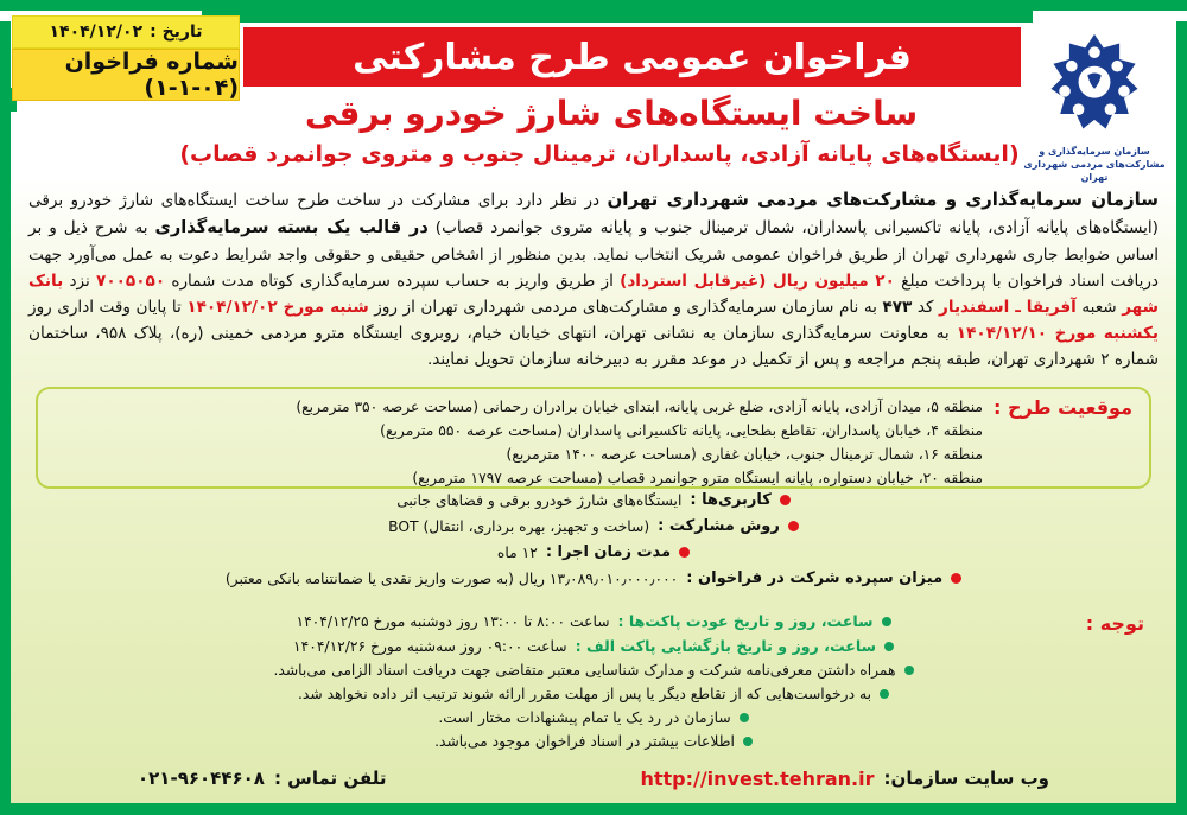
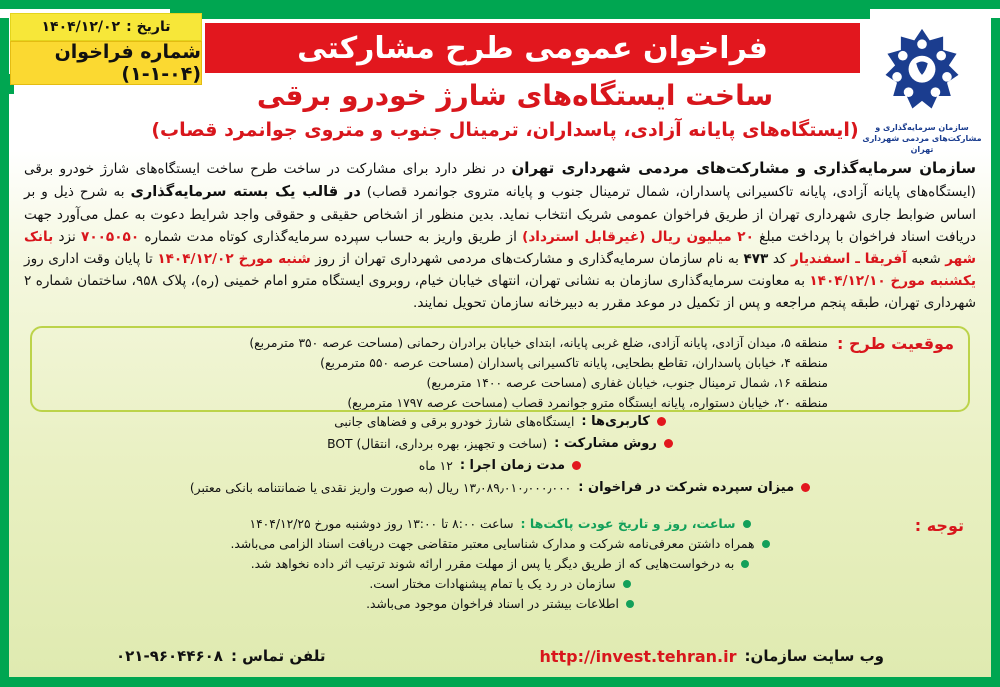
  تاریخ :
  ۱۴۰۴/۱۲/۰۲
  شماره فراخوان (۰۴-۱-۱)
  فراخوان عمومی طرح مشارکتی
  ساخت ایستگاه‌های شارژ خودرو برقی
  (ایستگاه‌های پایانه آزادی، پاسداران، ترمینال جنوب و متروی جوانمرد قصاب)
  سازمان سرمایه‌گذاری و مشارکت‌های مردمی شهرداری تهران
- سازمان سرمایه‌گذاری و مشارکت‌های مردمی شهرداری تهران در نظر دارد برای مشارکت در ساخت طرح ساخت ایستگاه‌های شارژ خودرو برقی (ایستگاه‌های پایانه آزادی، پایانه تاکسیرانی پاسداران، شمال ترمینال جنوب و پایانه متروی جوانمرد قصاب) در قالب یک بسته سرمایه‌گذاری به شرح ذیل و بر اساس ضوابط جاری شهرداری تهران از طریق فراخوان عمومی شریک انتخاب نماید. بدین منظور از اشخاص حقیقی و حقوقی واجد شرایط دعوت به عمل می‌آورد جهت دریافت اسناد فراخوان با پرداخت مبلغ ۲۰ میلیون ریال (غیرقابل استرداد) از طریق واریز به حساب سپرده سرمایه‌گذاری کوتاه مدت شماره ۷۰۰۵۰۵۰ نزد بانک شهر شعبه آفریقا ـ اسفندیار کد ۴۷۳ به نام سازمان سرمایه‌گذاری و مشارکت‌های مردمی شهرداری تهران از روز شنبه مورخ ۱۴۰۴/۱۲/۰۲ تا پایان وقت اداری روز یکشنبه مورخ ۱۴۰۴/۱۲/۱۰ به معاونت سرمایه‌گذاری سازمان به نشانی تهران، انتهای خیابان خیام، روبروی ایستگاه مترو مردمی خمینی (ره)، پلاک ۹۵۸، ساختمان شماره ۲ شهرداری تهران، طبقه پنجم مراجعه و پس از تکمیل در موعد مقرر به دبیرخانه سازمان تحویل نمایند.
+ سازمان سرمایه‌گذاری و مشارکت‌های مردمی شهرداری تهران در نظر دارد برای مشارکت در ساخت طرح ساخت ایستگاه‌های شارژ خودرو برقی (ایستگاه‌های پایانه آزادی، پایانه تاکسیرانی پاسداران، شمال ترمینال جنوب و پایانه متروی جوانمرد قصاب) در قالب یک بسته سرمایه‌گذاری به شرح ذیل و بر اساس ضوابط جاری شهرداری تهران از طریق فراخوان عمومی شریک انتخاب نماید. بدین منظور از اشخاص حقیقی و حقوقی واجد شرایط دعوت به عمل می‌آورد جهت دریافت اسناد فراخوان با پرداخت مبلغ ۲۰ میلیون ریال (غیرقابل استرداد) از طریق واریز به حساب سپرده سرمایه‌گذاری کوتاه مدت شماره ۷۰۰۵۰۵۰ نزد بانک شهر شعبه آفریقا ـ اسفندیار کد ۴۷۳ به نام سازمان سرمایه‌گذاری و مشارکت‌های مردمی شهرداری تهران از روز شنبه مورخ ۱۴۰۴/۱۲/۰۲ تا پایان وقت اداری روز یکشنبه مورخ ۱۴۰۴/۱۲/۱۰ به معاونت سرمایه‌گذاری سازمان به نشانی تهران، انتهای خیابان خیام، روبروی ایستگاه مترو امام خمینی (ره)، پلاک ۹۵۸، ساختمان شماره ۲ شهرداری تهران، طبقه پنجم مراجعه و پس از تکمیل در موعد مقرر به دبیرخانه سازمان تحویل نمایند.
  موقعیت طرح :
  منطقه ۵، میدان آزادی، پایانه آزادی، ضلع غربی پایانه، ابتدای خیابان برادران رحمانی (مساحت عرصه ۳۵۰ مترمربع)
  منطقه ۴، خیابان پاسداران، تقاطع بطحایی، پایانه تاکسیرانی پاسداران (مساحت عرصه ۵۵۰ مترمربع)
  منطقه ۱۶، شمال ترمینال جنوب، خیابان غفاری (مساحت عرصه ۱۴۰۰ مترمربع)
  منطقه ۲۰، خیابان دستواره، پایانه ایستگاه مترو جوانمرد قصاب (مساحت عرصه ۱۷۹۷ مترمربع)
  کاربری‌ها :
  ایستگاه‌های شارژ خودرو برقی و فضاهای جانبی
  روش مشارکت :
  (ساخت و تجهیز، بهره برداری، انتقال) BOT
  مدت زمان اجرا :
  ۱۲ ماه
  میزان سپرده شرکت در فراخوان :
  ۱۳٫۰۸۹٫۰۱۰٫۰۰۰٫۰۰۰ ریال (به صورت واریز نقدی یا ضمانتنامه بانکی معتبر)
  توجه :
  ساعت، روز و تاریخ عودت پاکت‌ها :
  ساعت ۸:۰۰ تا ۱۳:۰۰ روز دوشنبه مورخ ۱۴۰۴/۱۲/۲۵
- ساعت، روز و تاریخ بازگشایی پاکت الف :
- ساعت ۰۹:۰۰ روز سه‌شنبه مورخ ۱۴۰۴/۱۲/۲۶
  همراه داشتن معرفی‌نامه شرکت و مدارک شناسایی معتبر متقاضی جهت دریافت اسناد الزامی می‌باشد.
- به درخواست‌هایی که از تقاطع دیگر یا پس از مهلت مقرر ارائه شوند ترتیب اثر داده نخواهد شد.
+ به درخواست‌هایی که از طریق دیگر یا پس از مهلت مقرر ارائه شوند ترتیب اثر داده نخواهد شد.
  سازمان در رد یک یا تمام پیشنهادات مختار است.
  اطلاعات بیشتر در اسناد فراخوان موجود می‌باشد.
  وب سایت سازمان:
  http://invest.tehran.ir
  تلفن تماس :
  ۰۲۱-۹۶۰۴۴۶۰۸
